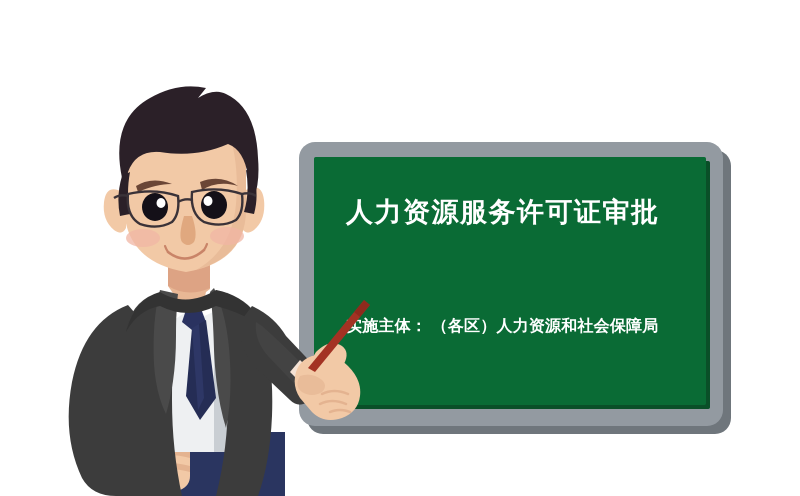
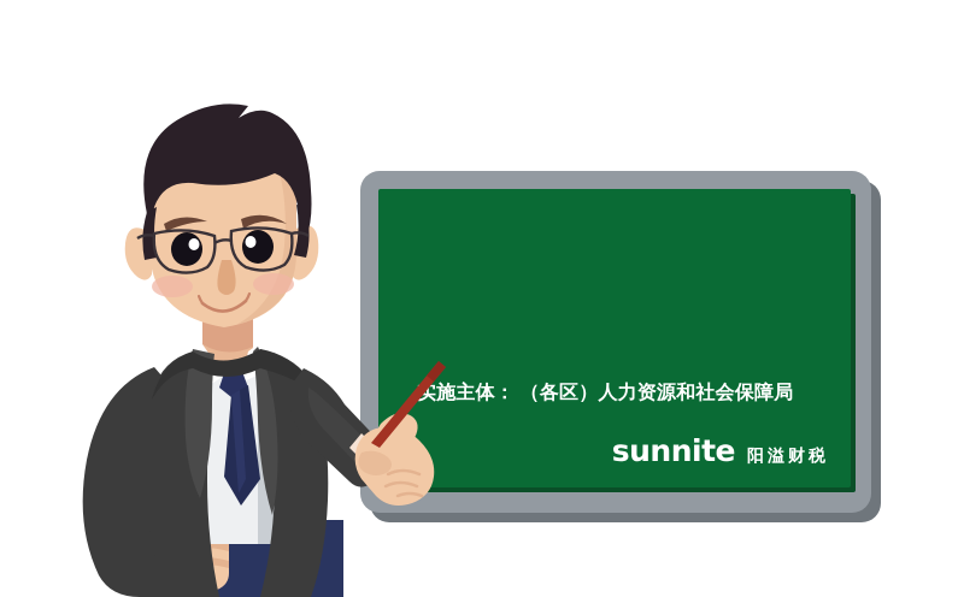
- 人力资源服务许可证审批
  实施主体： （各区）人力资源和社会保障局
+ sunnite
+ 阳溢财税
